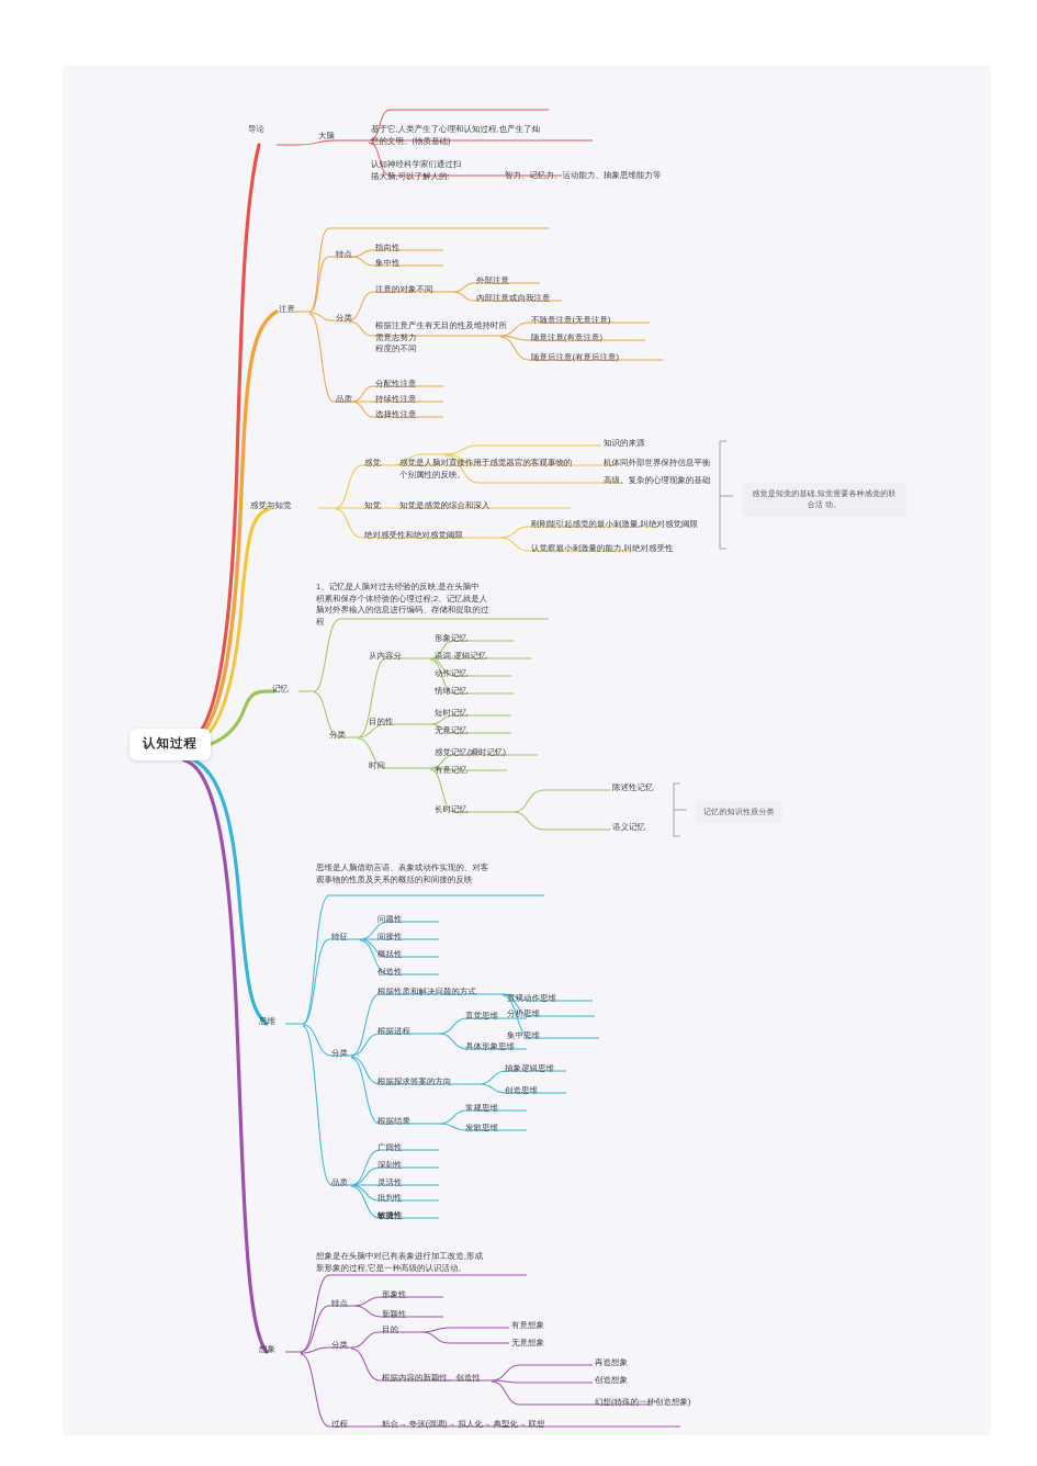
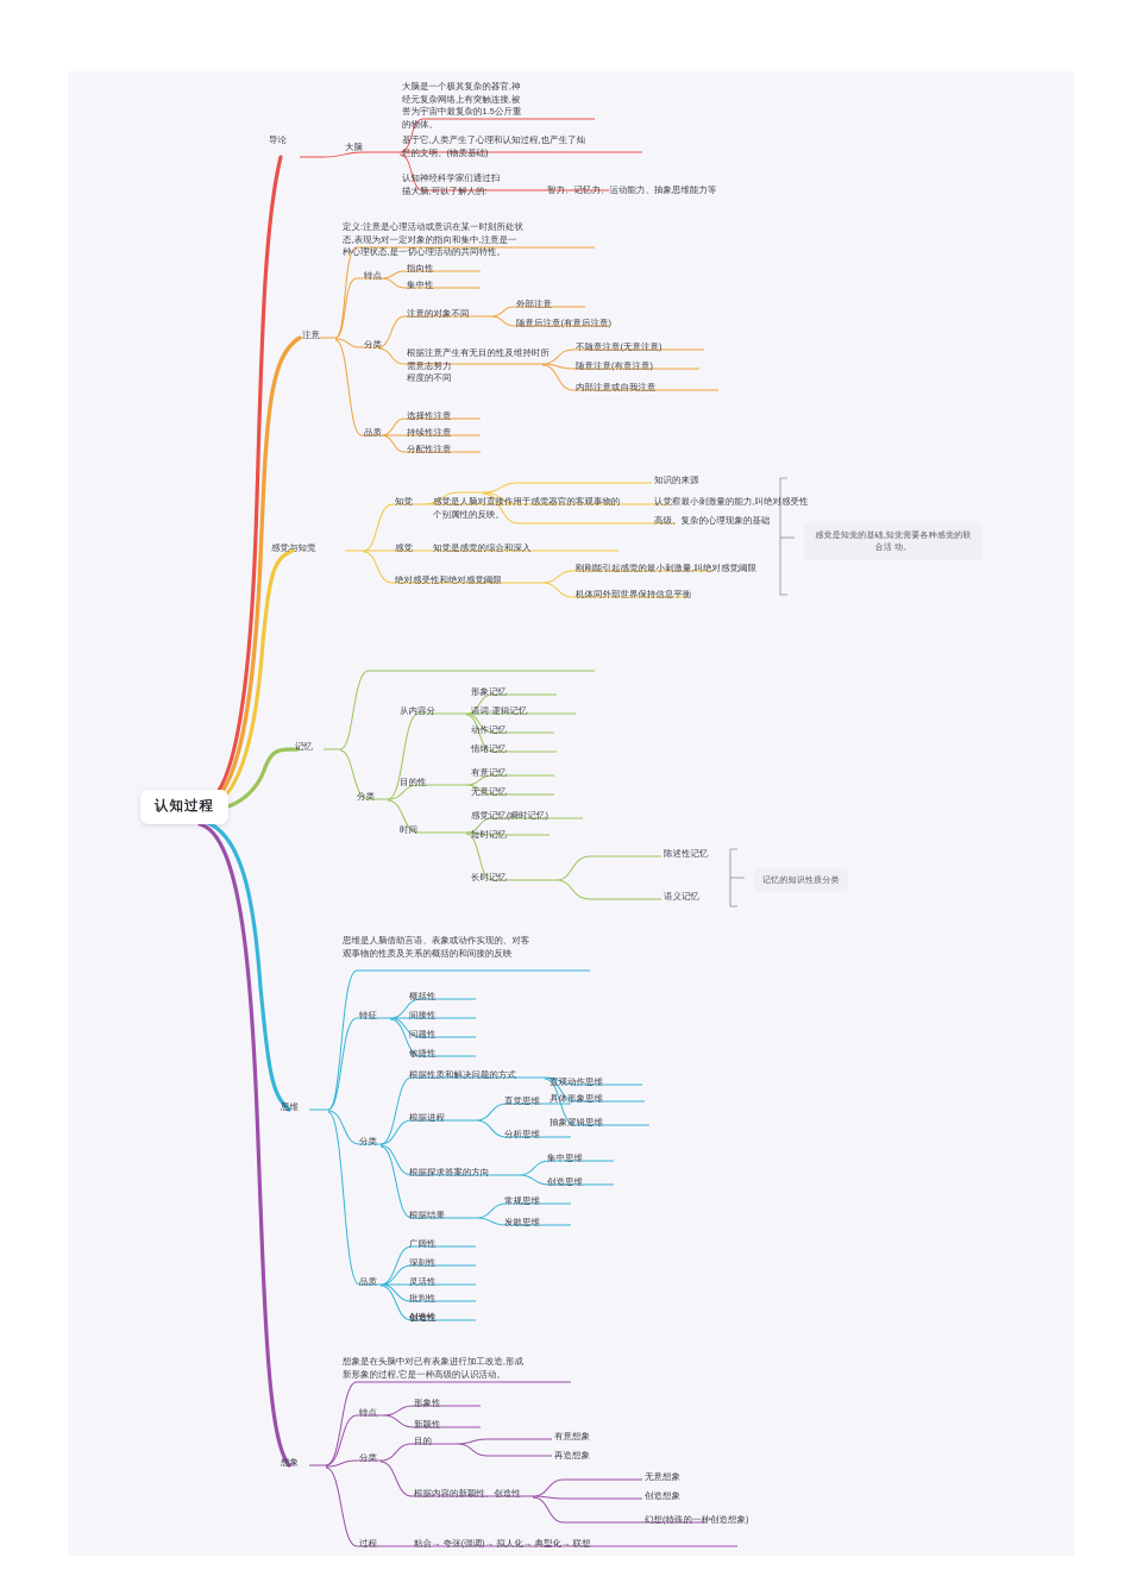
  认知过程
  导论
  大脑
+ 大脑是一个极其复杂的器官,神
+ 经元复杂网络上有突触连接,被
+ 誉为宇宙中最复杂的1.5公斤重
+ 的物体。
  基于它,人类产生了心理和认知过程,也产生了灿
  烂的文明。(物质基础)
  认知神经科学家们通过扫
  描大脑,可以了解人的:
  智力、记忆力、运动能力、抽象思维能力等
  注意
+ 定义:注意是心理活动或意识在某一时刻所处状
+ 态,表现为对一定对象的指向和集中,注意是一
+ 种心理状态,是一切心理活动的共同特性。
  特点
  指向性
  集中性
  分类
  注意的对象不同
  外部注意
- 内部注意或自我注意
+ 随意后注意(有意后注意)
  根据注意产生有无目的性及维持时所需意志努力
  程度的不同
  不随意注意(无意注意)
  随意注意(有意注意)
- 随意后注意(有意后注意)
+ 内部注意或自我注意
  品质
- 分配性注意
+ 选择性注意
  持续性注意
- 选择性注意
+ 分配性注意
  感觉与知觉
- 感觉
+ 知觉
  感觉是人脑对直接作用于感觉器官的客观事物的
  个别属性的反映。
  知识的来源
- 机体同外部世界保持信息平衡
+ 认觉察最小刺激量的能力,叫绝对感受性
  高级、复杂的心理现象的基础
- 知觉
+ 感觉
  知觉是感觉的综合和深入
  绝对感受性和绝对感觉阈限
  刚刚能引起感觉的最小刺激量,叫绝对感觉阈限
- 认觉察最小刺激量的能力,叫绝对感受性
+ 机体同外部世界保持信息平衡
  感觉是知觉的基础,知觉需要各种感觉的联合活 动。
  记忆
- 1、记忆是人脑对过去经验的反映,是在头脑中
- 积累和保存个体经验的心理过程;2、记忆就是人
- 脑对外界输入的信息进行编码、存储和提取的过
- 程
  分类
  从内容分
  形象记忆
  语词·逻辑记忆
  动作记忆
  情绪记忆
  目的性
- 短时记忆
+ 有意记忆
  无意记忆
  时间
  感觉记忆(瞬时记忆)
- 有意记忆
+ 短时记忆
  长时记忆
  陈述性记忆
  语义记忆
  记忆的知识性质分类
  思维
  思维是人脑借助言语、表象或动作实现的、对客
  观事物的性质及关系的概括的和间接的反映
  特征
- 问题性
+ 概括性
  间接性
- 概括性
+ 问题性
- 创造性
+ 敏捷性
  分类
  根据性质和解决问题的方式
  直观动作思维
- 分析思维
+ 具体形象思维
- 集中思维
+ 抽象逻辑思维
  根据进程
  直觉思维
- 具体形象思维
+ 分析思维
  根据探求答案的方向
- 抽象逻辑思维
+ 集中思维
  创造思维
  根据结果
  常规思维
  发散思维
  品质
  广阔性
  深刻性
  灵活性
  批判性
- 敏捷性
+ 创造性
  想象
  想象是在头脑中对已有表象进行加工改造,形成
  新形象的过程,它是一种高级的认识活动。
  特点
  形象性
  新颖性
  分类
  目的
  有意想象
- 无意想象
+ 再造想象
  根据内容的新颖性、创造性
- 再造想象
+ 无意想象
  创造想象
  幻想(特殊的一种创造想象)
  过程
  粘合→ 夸张(强调)→ 拟人化→ 典型化→ 联想
